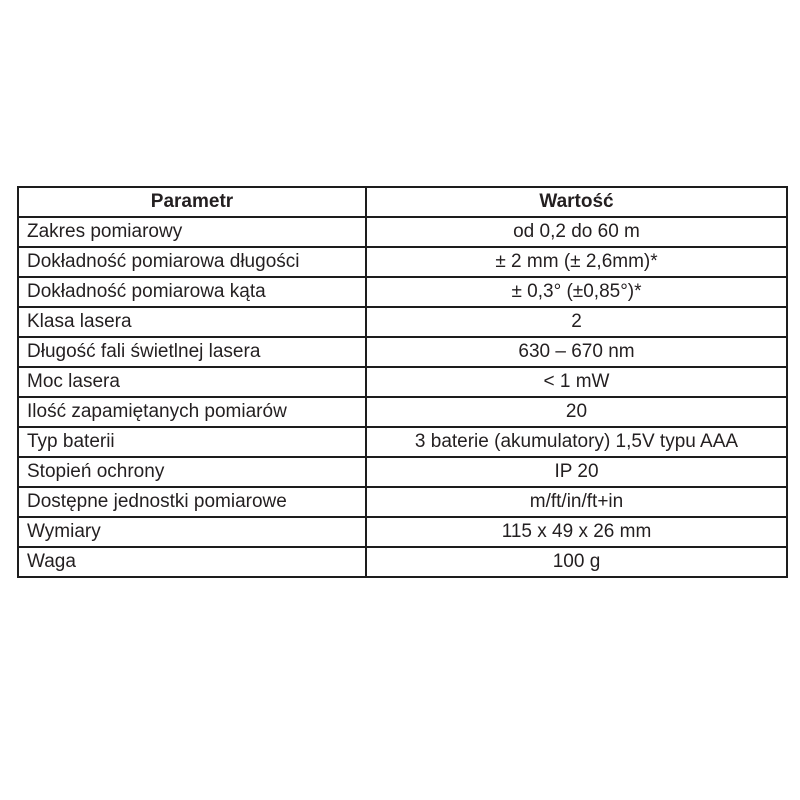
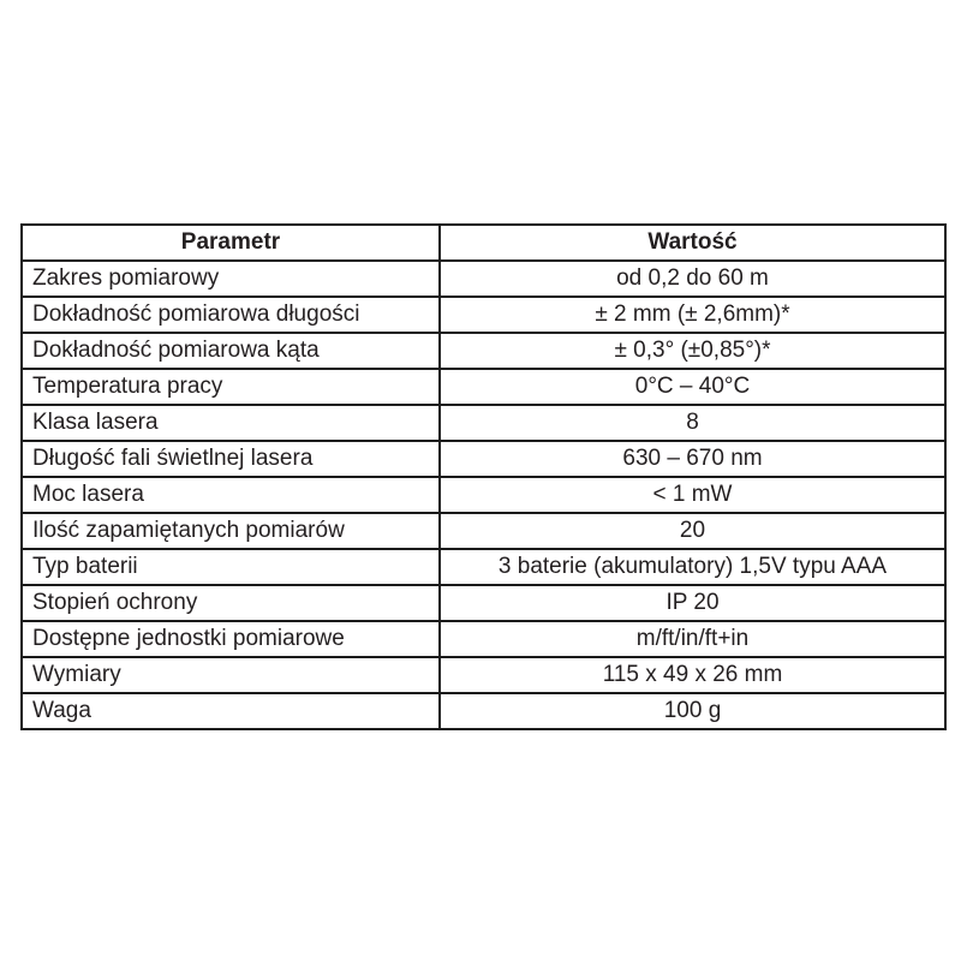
  Parametr	Wartość
  Zakres pomiarowy	od 0,2 do 60 m
  Dokładność pomiarowa długości	± 2 mm (± 2,6mm)*
  Dokładność pomiarowa kąta	± 0,3° (±0,85°)*
+ Temperatura pracy	0°C – 40°C
- Klasa lasera	2
+ Klasa lasera	8
  Długość fali świetlnej lasera	630 – 670 nm
  Moc lasera	< 1 mW
  Ilość zapamiętanych pomiarów	20
  Typ baterii	3 baterie (akumulatory) 1,5V typu AAA
  Stopień ochrony	IP 20
  Dostępne jednostki pomiarowe	m/ft/in/ft+in
  Wymiary	115 x 49 x 26 mm
  Waga	100 g
